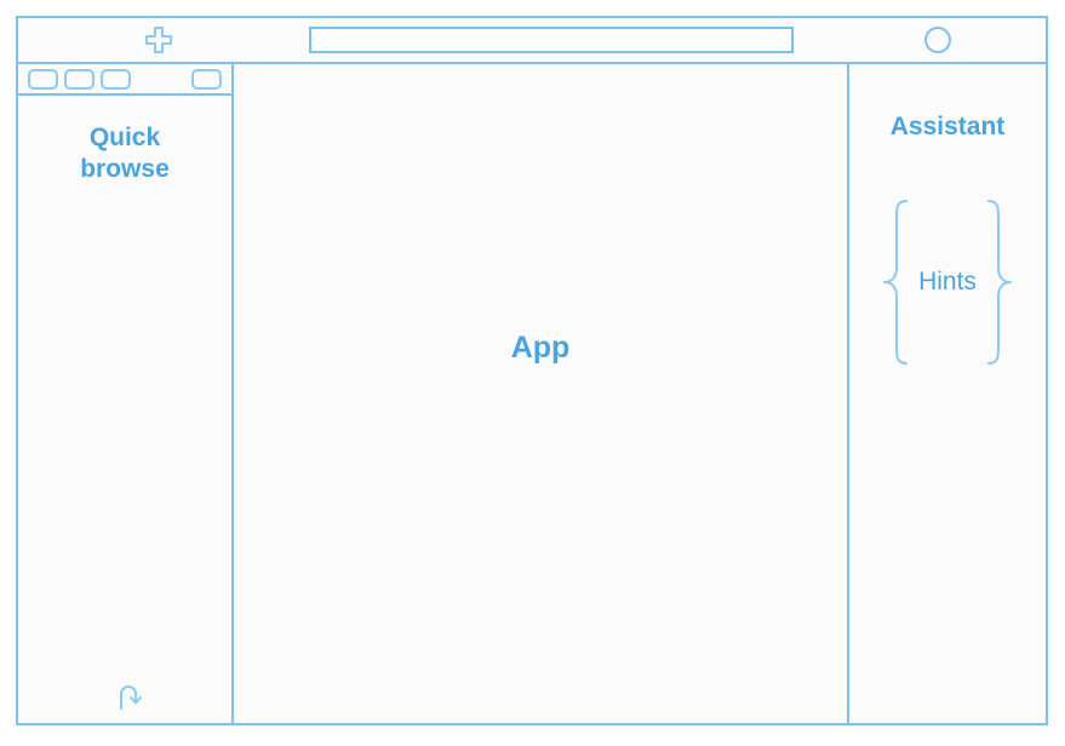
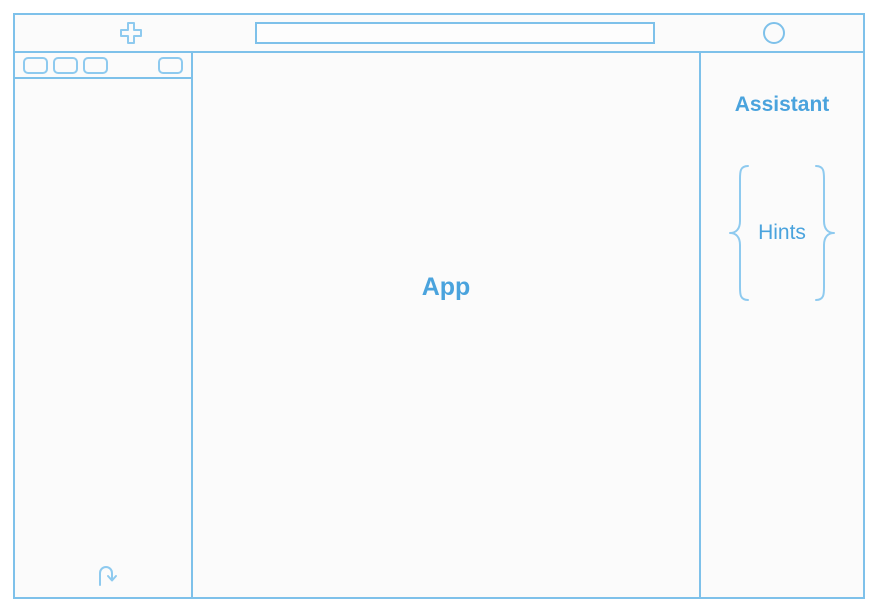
- Quick
- browse
  App
  Assistant
  Hints
